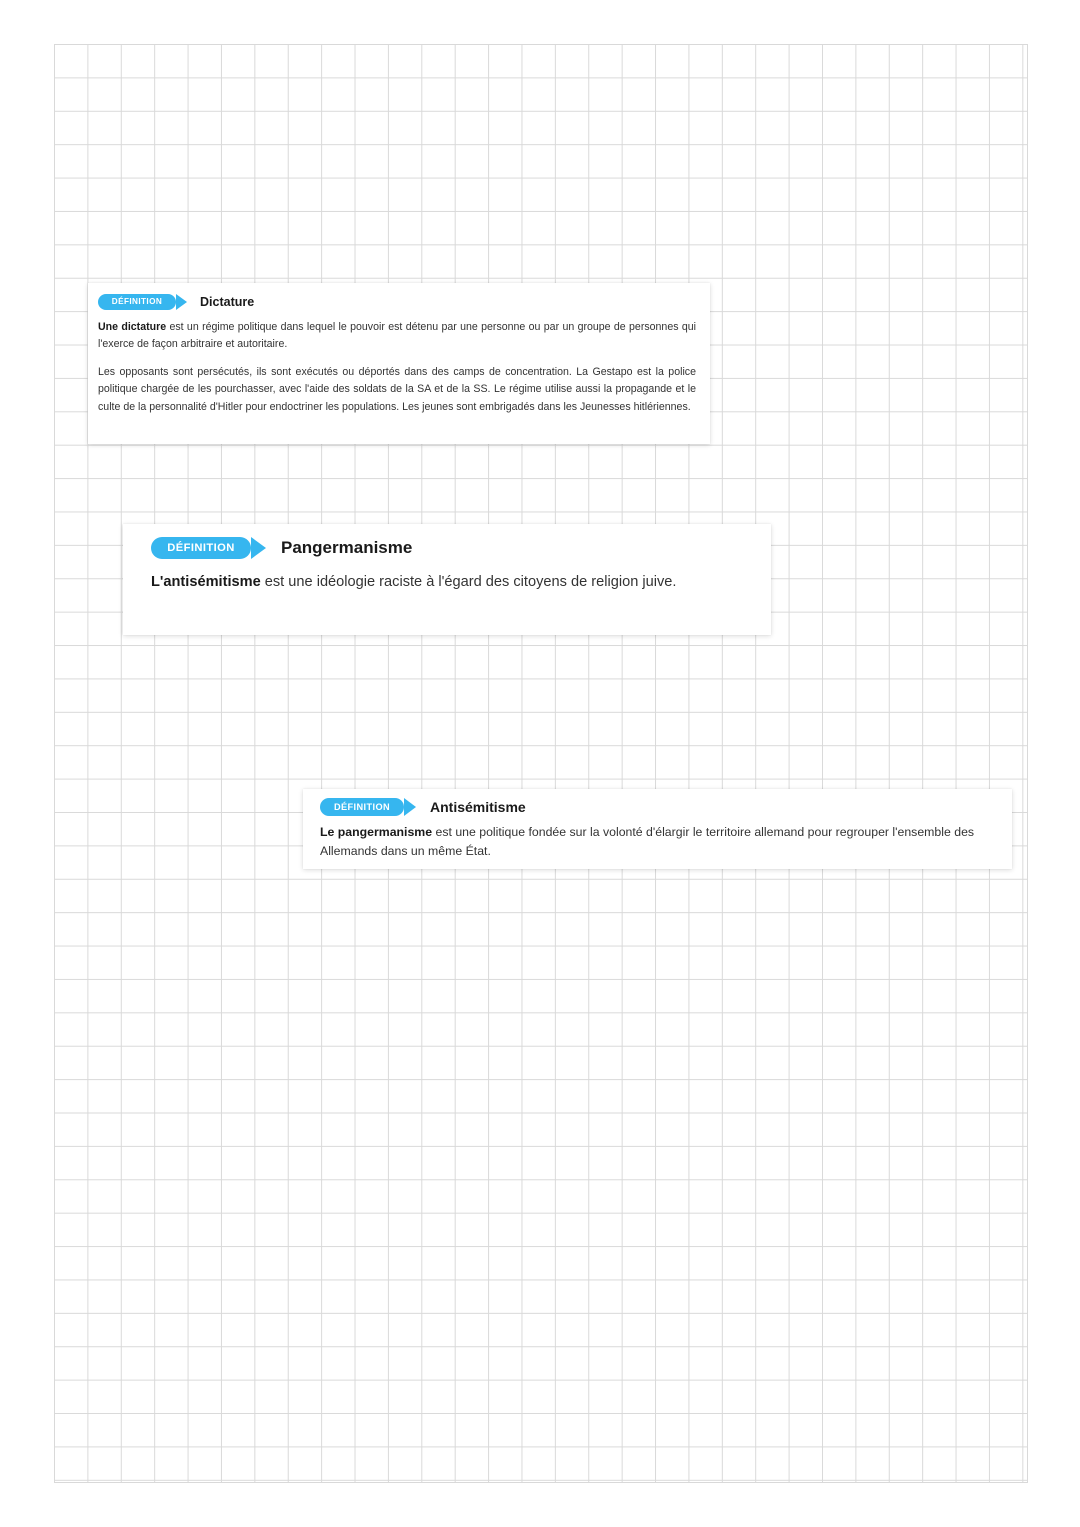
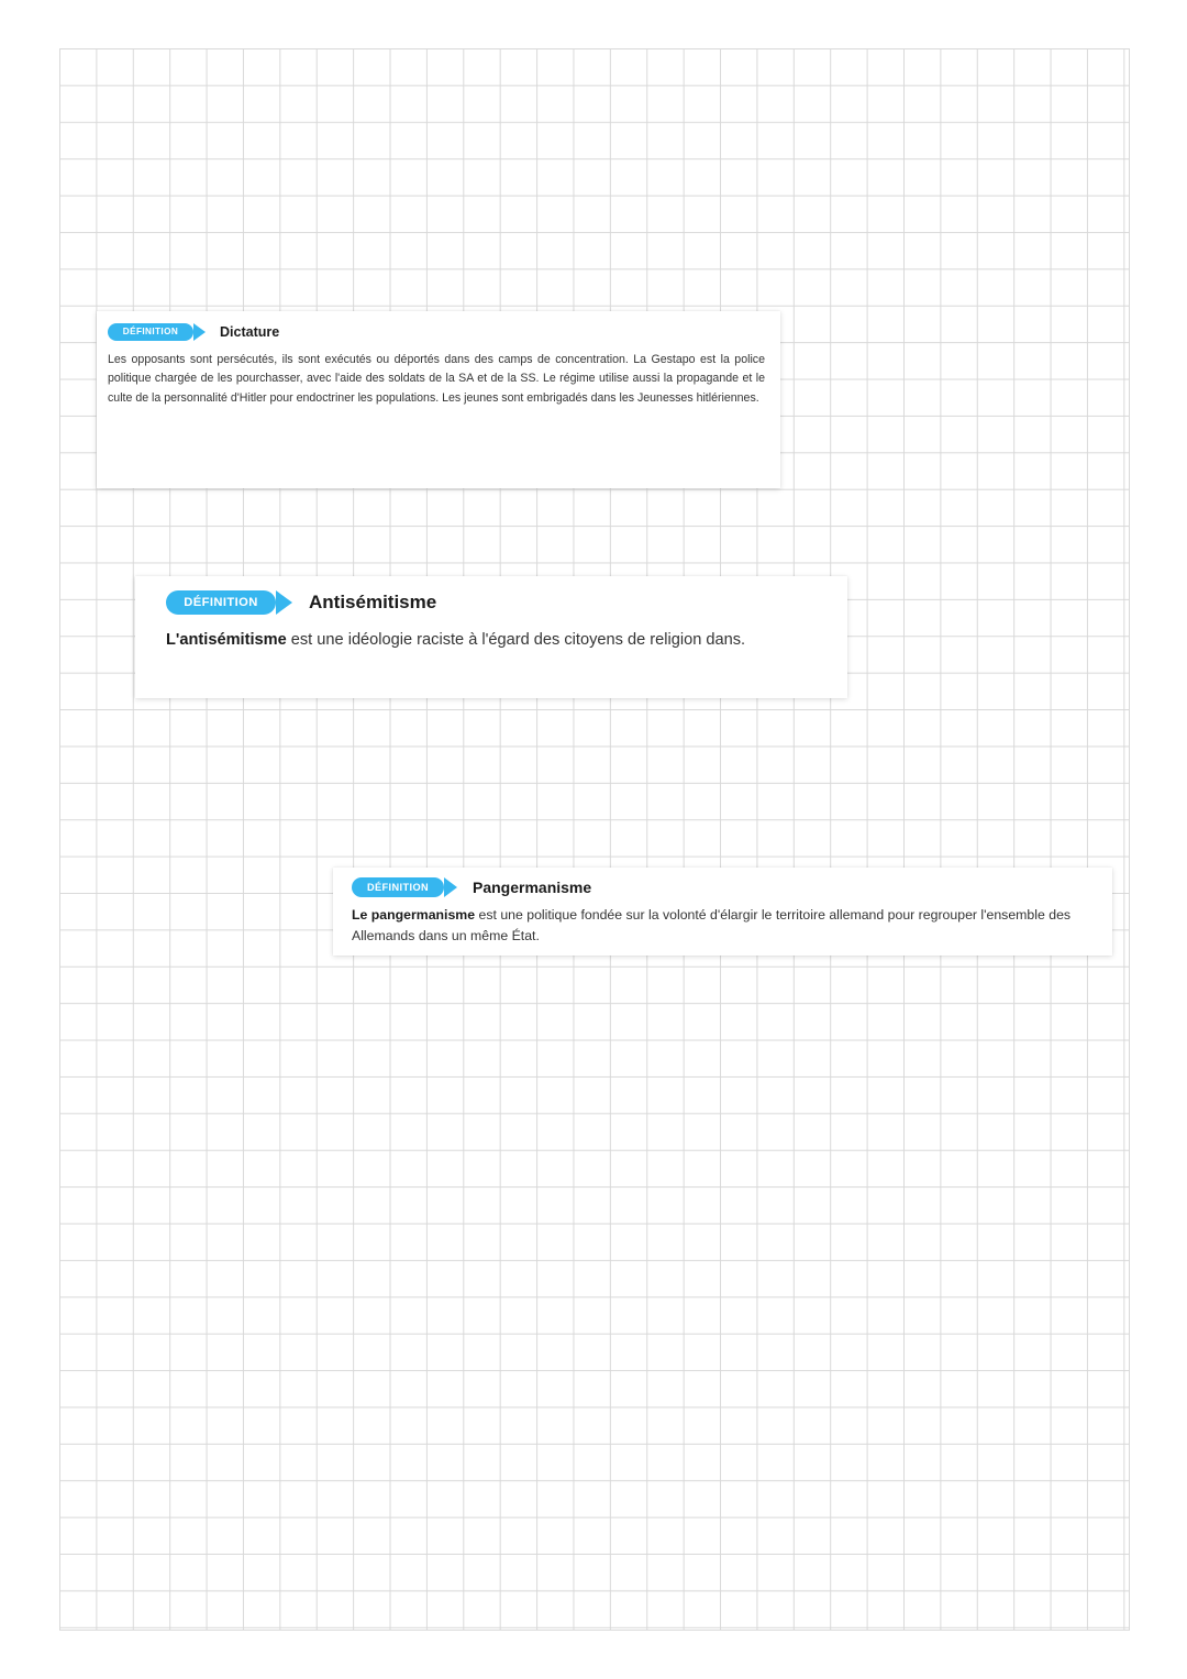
  DÉFINITION
  Dictature
- Une dictature est un régime politique dans lequel le pouvoir est détenu par une personne ou par un groupe de personnes qui l'exerce de façon arbitraire et autoritaire.
  Les opposants sont persécutés, ils sont exécutés ou déportés dans des camps de concentration. La Gestapo est la police politique chargée de les pourchasser, avec l'aide des soldats de la SA et de la SS. Le régime utilise aussi la propagande et le culte de la personnalité d'Hitler pour endoctriner les populations. Les jeunes sont embrigadés dans les Jeunesses hitlériennes.
  DÉFINITION
- Pangermanisme
+ Antisémitisme
- L'antisémitisme est une idéologie raciste à l'égard des citoyens de religion juive.
+ L'antisémitisme est une idéologie raciste à l'égard des citoyens de religion dans.
  DÉFINITION
- Antisémitisme
+ Pangermanisme
  Le pangermanisme est une politique fondée sur la volonté d'élargir le territoire allemand pour regrouper l'ensemble des Allemands dans un même État.
